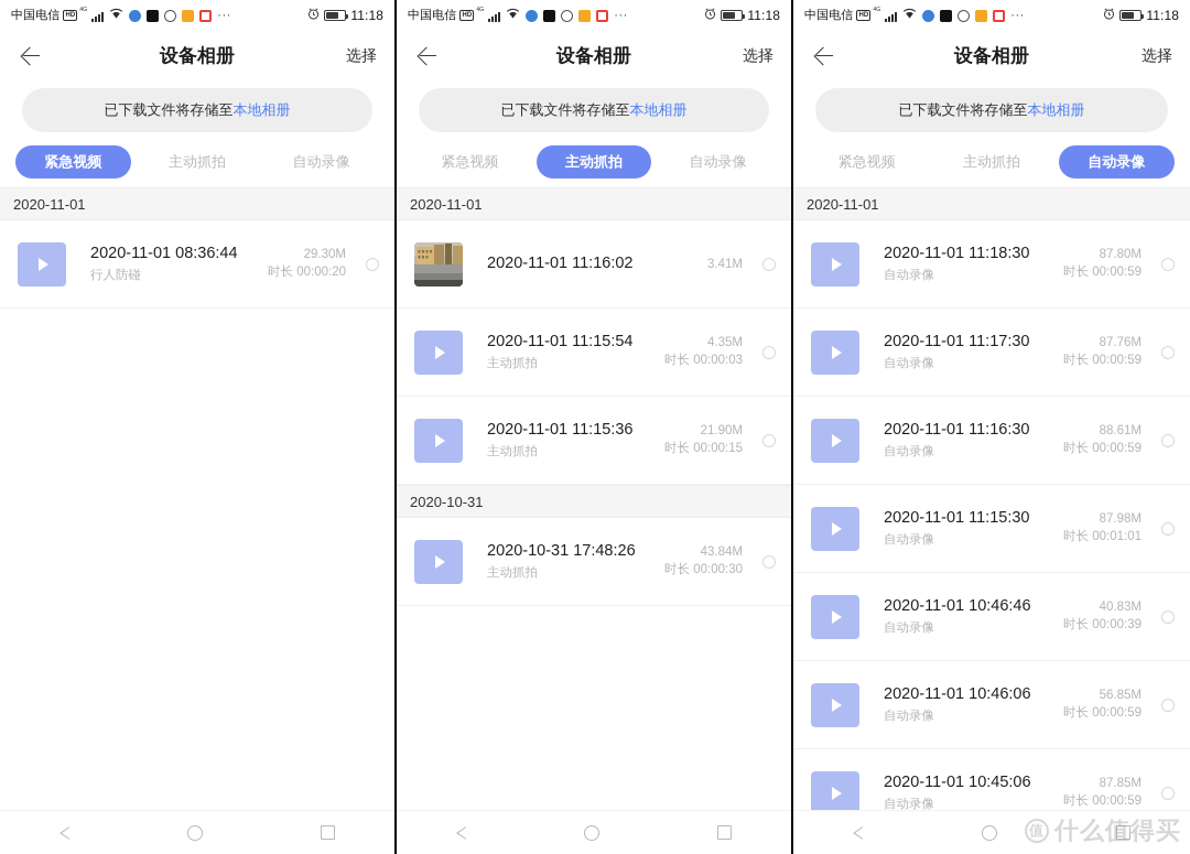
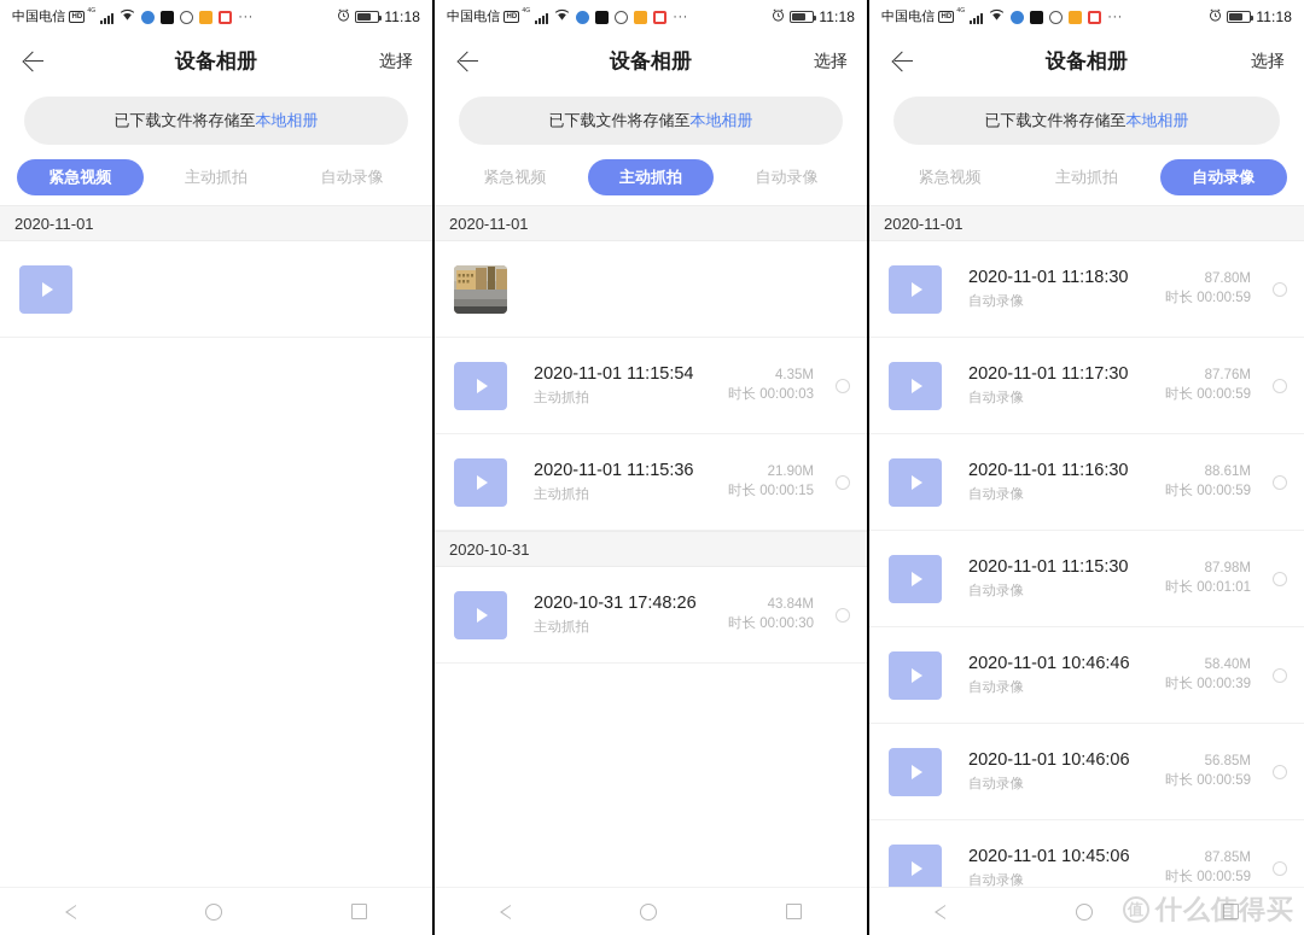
  中国电信
  ···
  11:18
  设备相册
  选择
  已下载文件将存储至
  本地相册
  紧急视频
  主动抓拍
  自动录像
  2020-11-01
- 2020-11-01 08:36:44
- 行人防碰
- 29.30M
- 时长 00:00:20
  中国电信
  ···
  11:18
  设备相册
  选择
  已下载文件将存储至
  本地相册
  紧急视频
  主动抓拍
  自动录像
  2020-11-01
- 2020-11-01 11:16:02
- 3.41M
  2020-11-01 11:15:54
  主动抓拍
  4.35M
  时长 00:00:03
  2020-11-01 11:15:36
  主动抓拍
  21.90M
  时长 00:00:15
  2020-10-31
  2020-10-31 17:48:26
  主动抓拍
  43.84M
  时长 00:00:30
  中国电信
  ···
  11:18
  设备相册
  选择
  已下载文件将存储至
  本地相册
  紧急视频
  主动抓拍
  自动录像
  2020-11-01
  2020-11-01 11:18:30
  自动录像
  87.80M
  时长 00:00:59
  2020-11-01 11:17:30
  自动录像
  87.76M
  时长 00:00:59
  2020-11-01 11:16:30
  自动录像
  88.61M
  时长 00:00:59
  2020-11-01 11:15:30
  自动录像
  87.98M
  时长 00:01:01
  2020-11-01 10:46:46
  自动录像
- 40.83M
+ 58.40M
  时长 00:00:39
  2020-11-01 10:46:06
  自动录像
  56.85M
  时长 00:00:59
  2020-11-01 10:45:06
  自动录像
  87.85M
  时长 00:00:59
  值
  什么值得买
